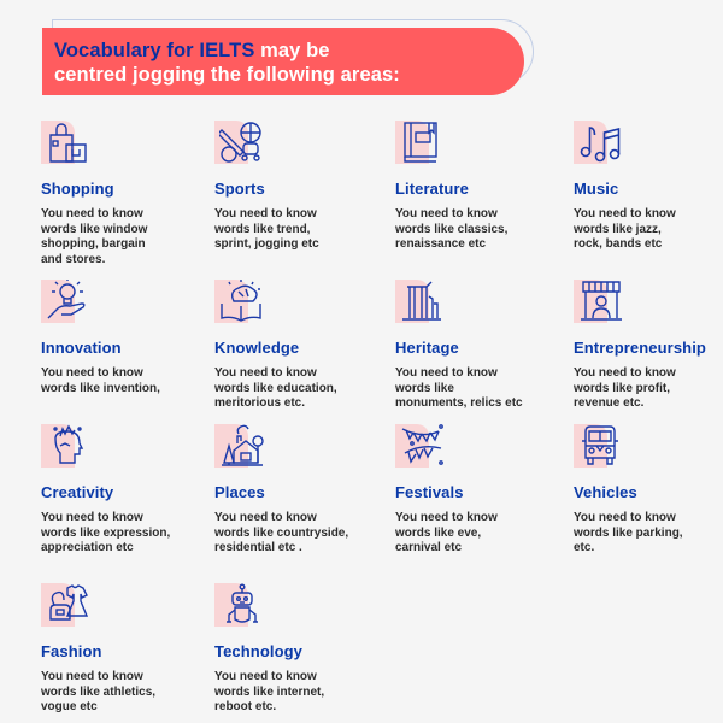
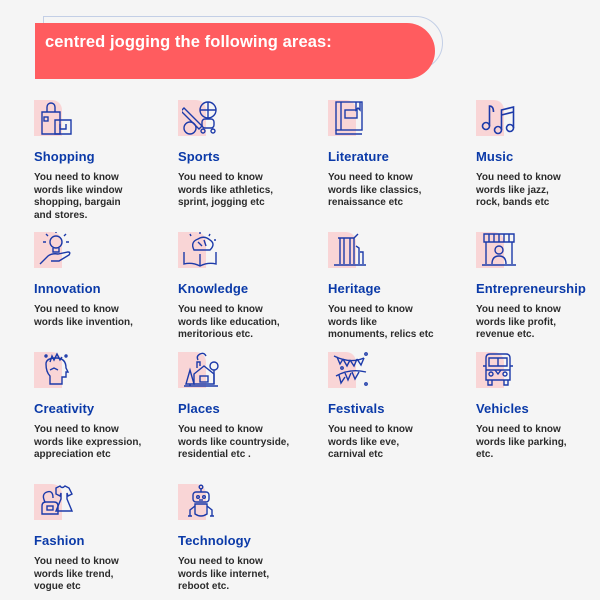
- Vocabulary for IELTS may be
  centred jogging the following areas:
  Shopping
  You need to know
  words like window
  shopping, bargain
  and stores.
  Sports
  You need to know
- words like trend,
+ words like athletics,
  sprint, jogging etc
  Literature
  You need to know
  words like classics,
  renaissance etc
  Music
  You need to know
  words like jazz,
  rock, bands etc
  Innovation
  You need to know
  words like invention,
  Knowledge
  You need to know
  words like education,
  meritorious etc.
  Heritage
  You need to know
  words like
  monuments, relics etc
  Entrepreneurship
  You need to know
  words like profit,
  revenue etc.
  Creativity
  You need to know
  words like expression,
  appreciation etc
  Places
  You need to know
  words like countryside,
  residential etc .
  Festivals
  You need to know
  words like eve,
  carnival etc
  Vehicles
  You need to know
  words like parking,
  etc.
  Fashion
  You need to know
- words like athletics,
+ words like trend,
  vogue etc
  Technology
  You need to know
  words like internet,
  reboot etc.
